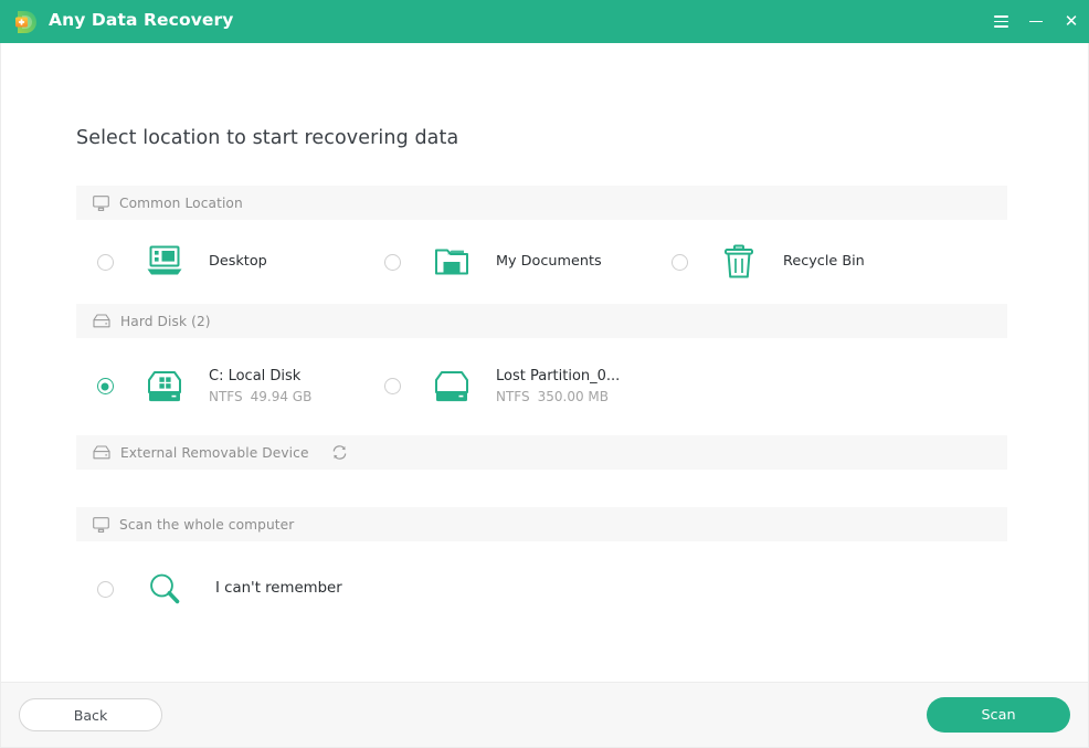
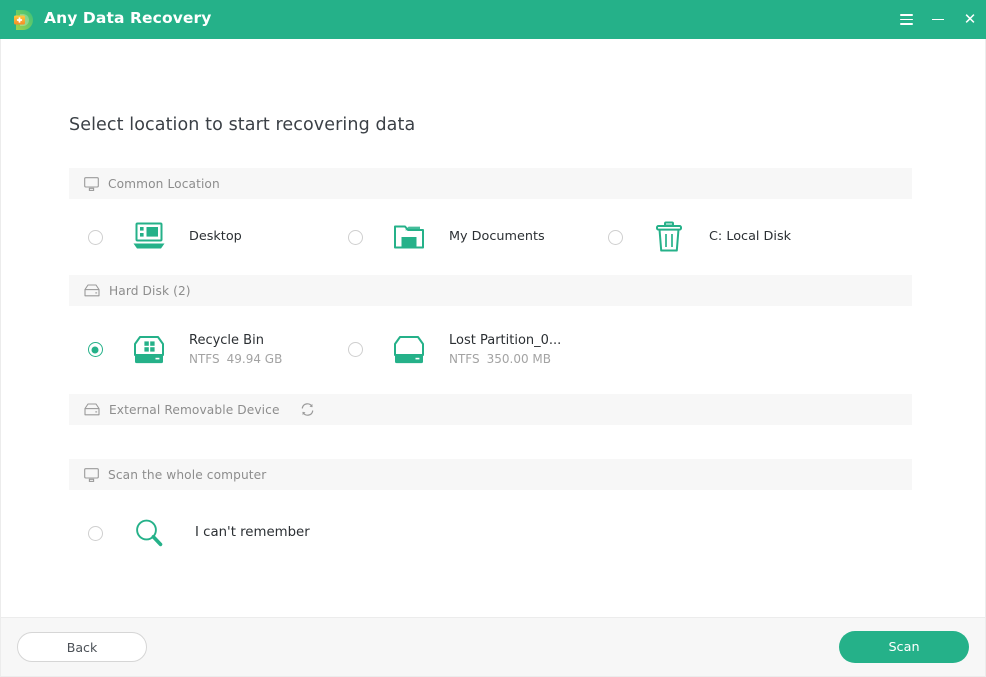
  Any Data Recovery
  ✕
  Select location to start recovering data
  Common Location
  Desktop
  My Documents
- Recycle Bin
+ C: Local Disk
  Hard Disk (2)
- C: Local Disk
+ Recycle Bin
  NTFS 49.94 GB
  Lost Partition_0...
  NTFS 350.00 MB
  External Removable Device
  Scan the whole computer
  I can't remember
  Back
  Scan
